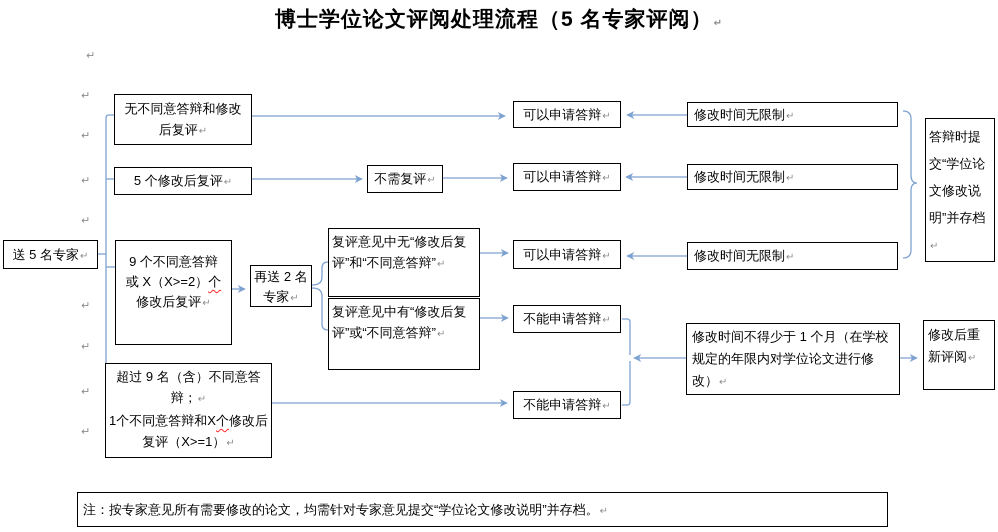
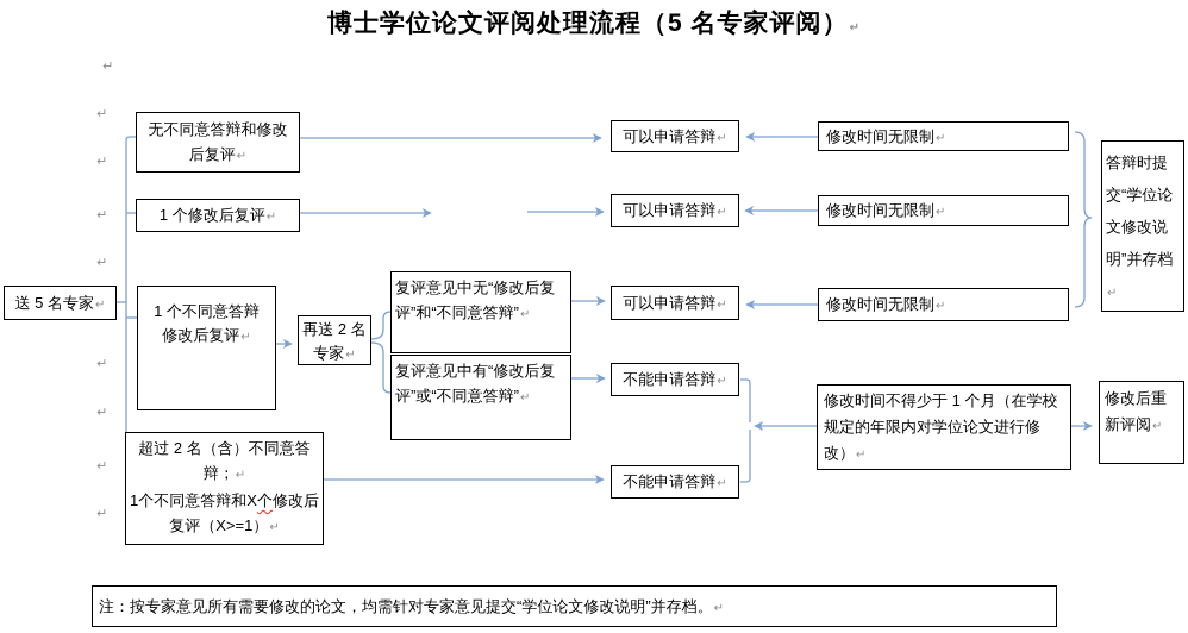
  博士学位论文评阅处理流程（5 名专家评阅）↵
  ↵
  ↵
  ↵
  ↵
  ↵
  ↵
  ↵
  ↵
  ↵
  送 5 名专家↵
  无不同意答辩和修改
  后复评↵
- 5 个修改后复评↵
+ 1 个修改后复评↵
- 9 个不同意答辩
+ 1 个不同意答辩
- 或 X（X>=2）个
  修改后复评↵
- 超过 9 名（含）不同意答辩；↵
+ 超过 2 名（含）不同意答辩；↵
  1个不同意答辩和X个修改后复评（X>=1）↵
- 不需复评↵
  再送 2 名
  专家↵
  复评意见中无“修改后复评”和“不同意答辩”↵
  复评意见中有“修改后复评”或“不同意答辩”↵
  可以申请答辩↵
  可以申请答辩↵
  可以申请答辩↵
  不能申请答辩↵
  不能申请答辩↵
  修改时间无限制↵
  修改时间无限制↵
  修改时间无限制↵
  修改时间不得少于 1 个月（在学校规定的年限内对学位论文进行修改）↵
  修改后重新评阅↵
  答辩时提交“学位论文修改说明”并存档↵
  注：按专家意见所有需要修改的论文，均需针对专家意见提交“学位论文修改说明”并存档。↵
